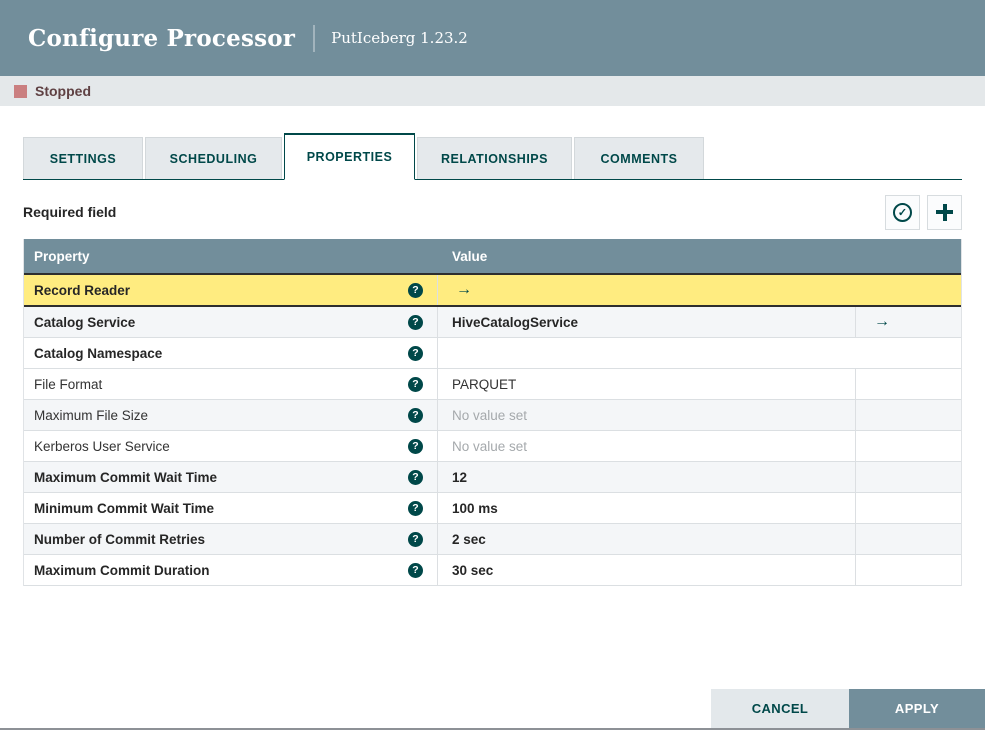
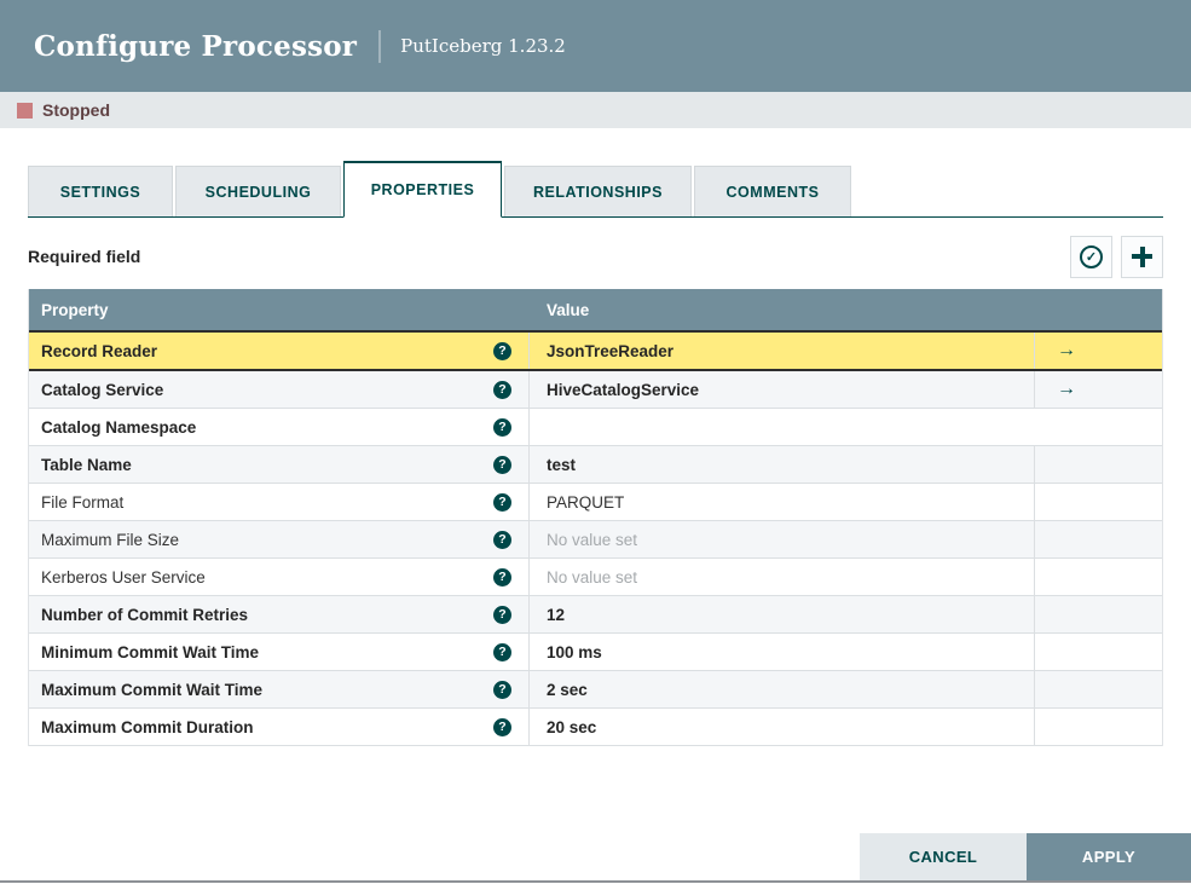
  Configure Processor
  PutIceberg 1.23.2
  Stopped
  SETTINGS
  SCHEDULING
  PROPERTIES
  RELATIONSHIPS
  COMMENTS
  Required field
  Property
  Value
  Record Reader
+ JsonTreeReader
  Catalog Service
  HiveCatalogService
  Catalog Namespace
+ Table Name
+ test
  File Format
  PARQUET
  Maximum File Size
  No value set
  Kerberos User Service
  No value set
- Maximum Commit Wait Time
+ Number of Commit Retries
  12
  Minimum Commit Wait Time
  100 ms
- Number of Commit Retries
+ Maximum Commit Wait Time
  2 sec
  Maximum Commit Duration
- 30 sec
+ 20 sec
  CANCEL
  APPLY
